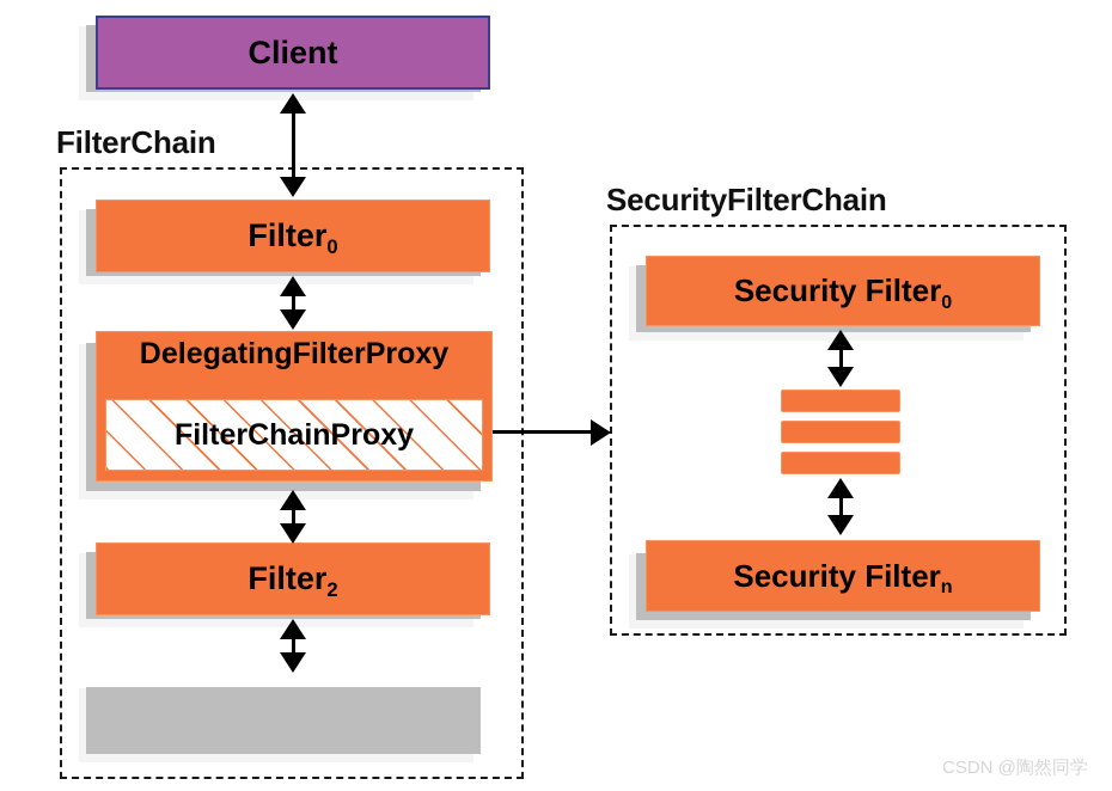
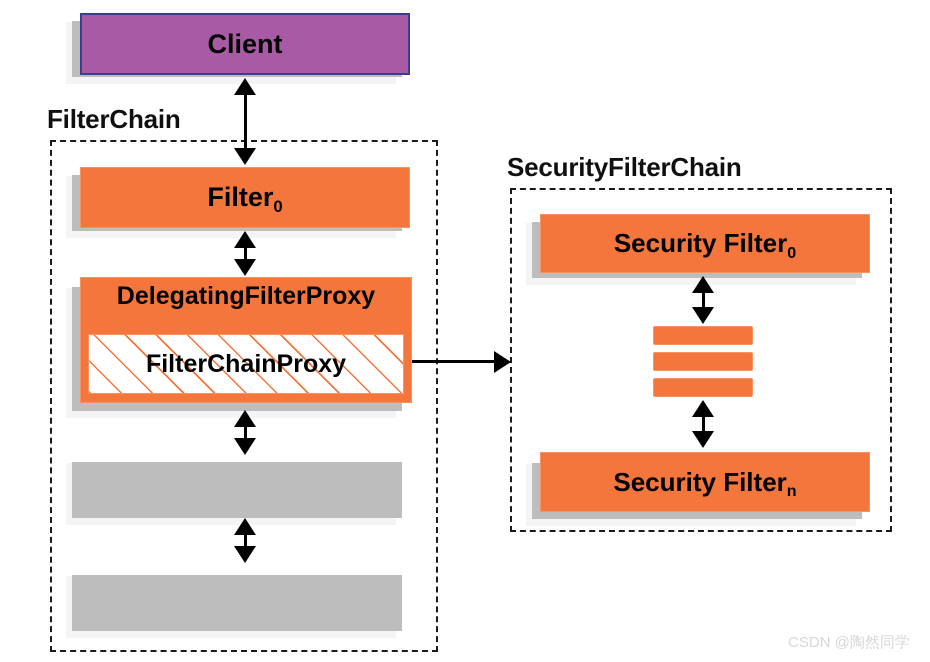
  FilterChain
  SecurityFilterChain
  Client
  Filter0
  DelegatingFilterProxy
  FilterChainProxy
- Filter2
  Security Filter0
  Security Filtern
  CSDN @陶然同学
